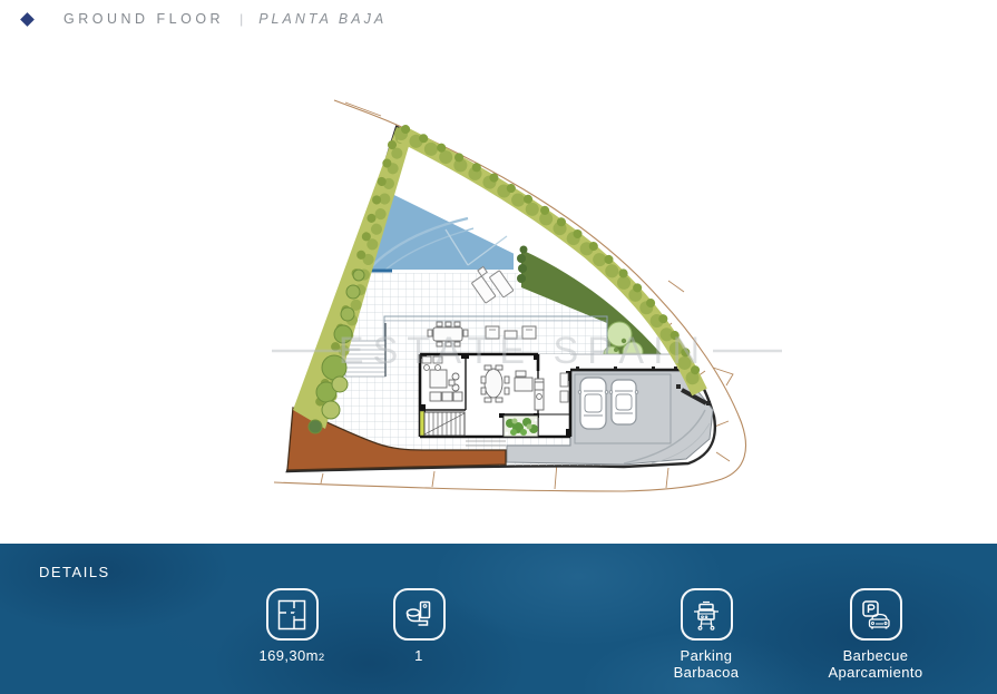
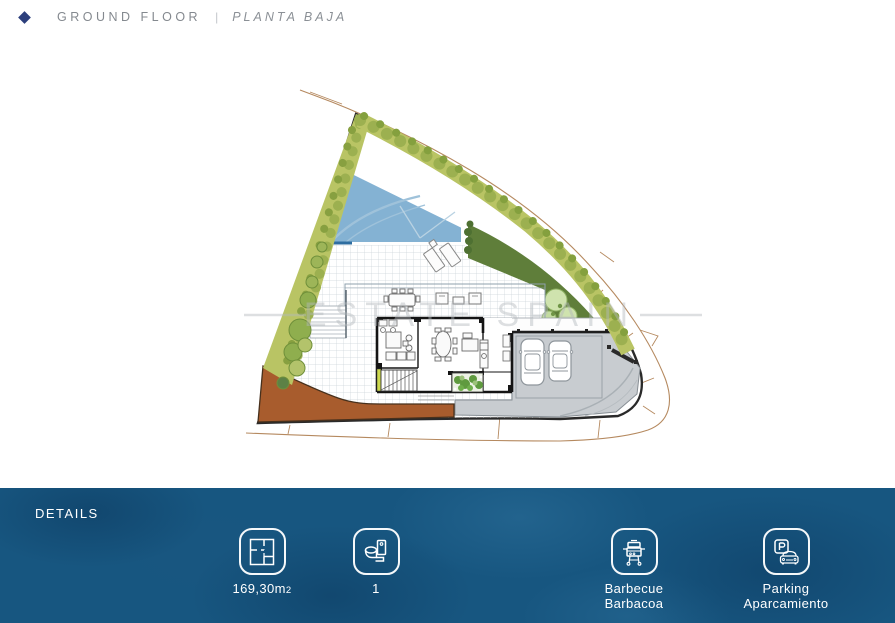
  GROUND FLOOR
  |
  PLANTA BAJA
  ESTATE SPAIN
  DETAILS
  169,30m2
  1
- Parking
+ Barbecue
  Barbacoa
- Barbecue
+ Parking
  Aparcamiento
